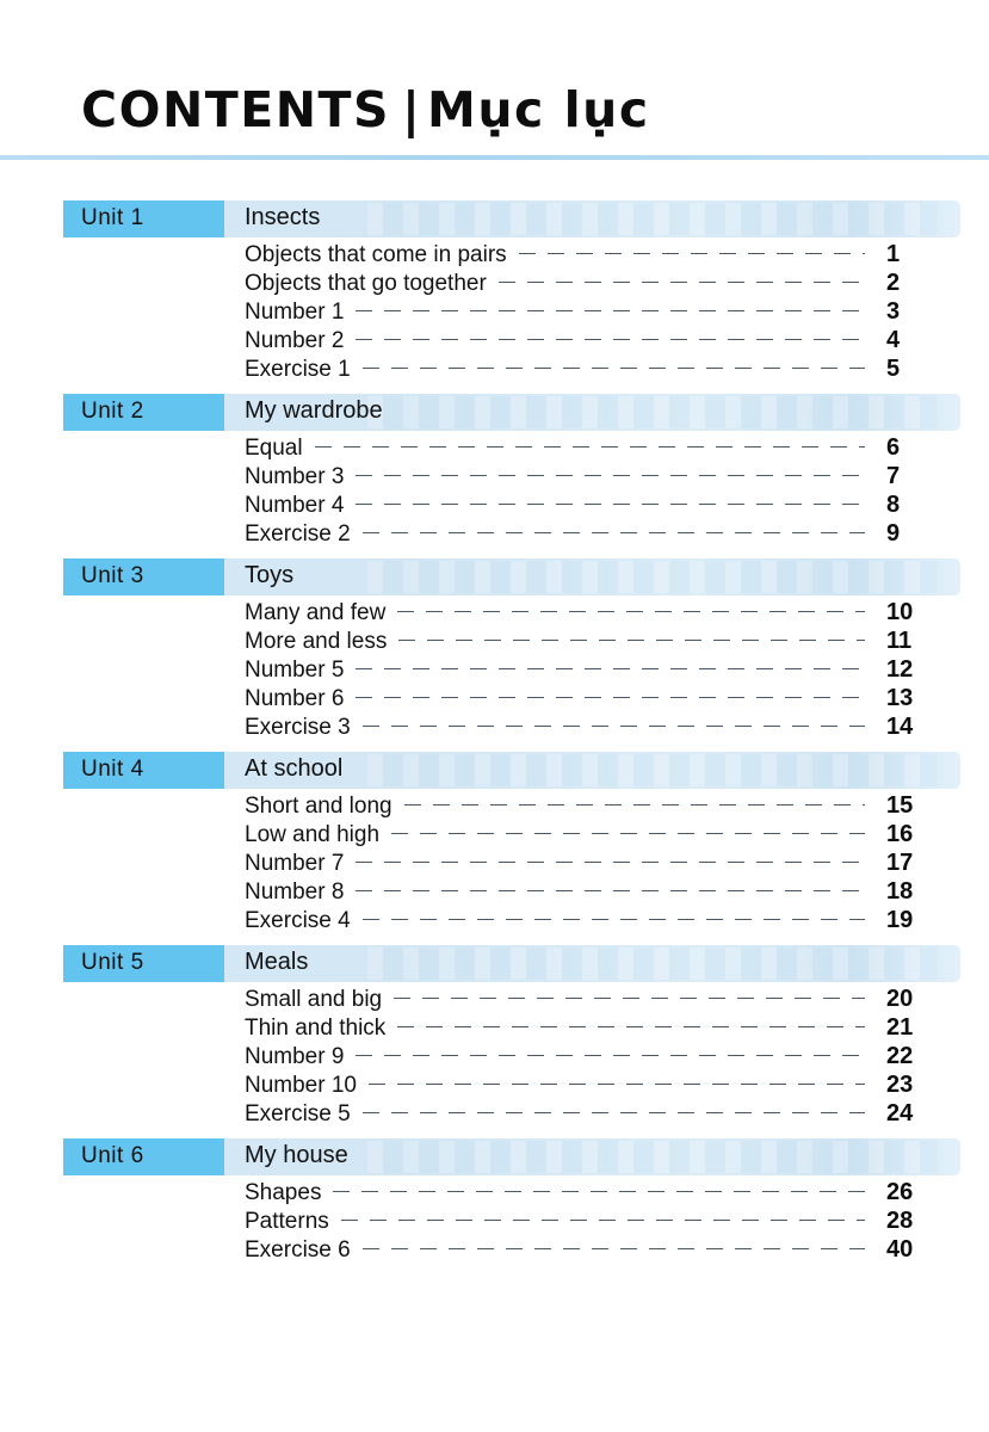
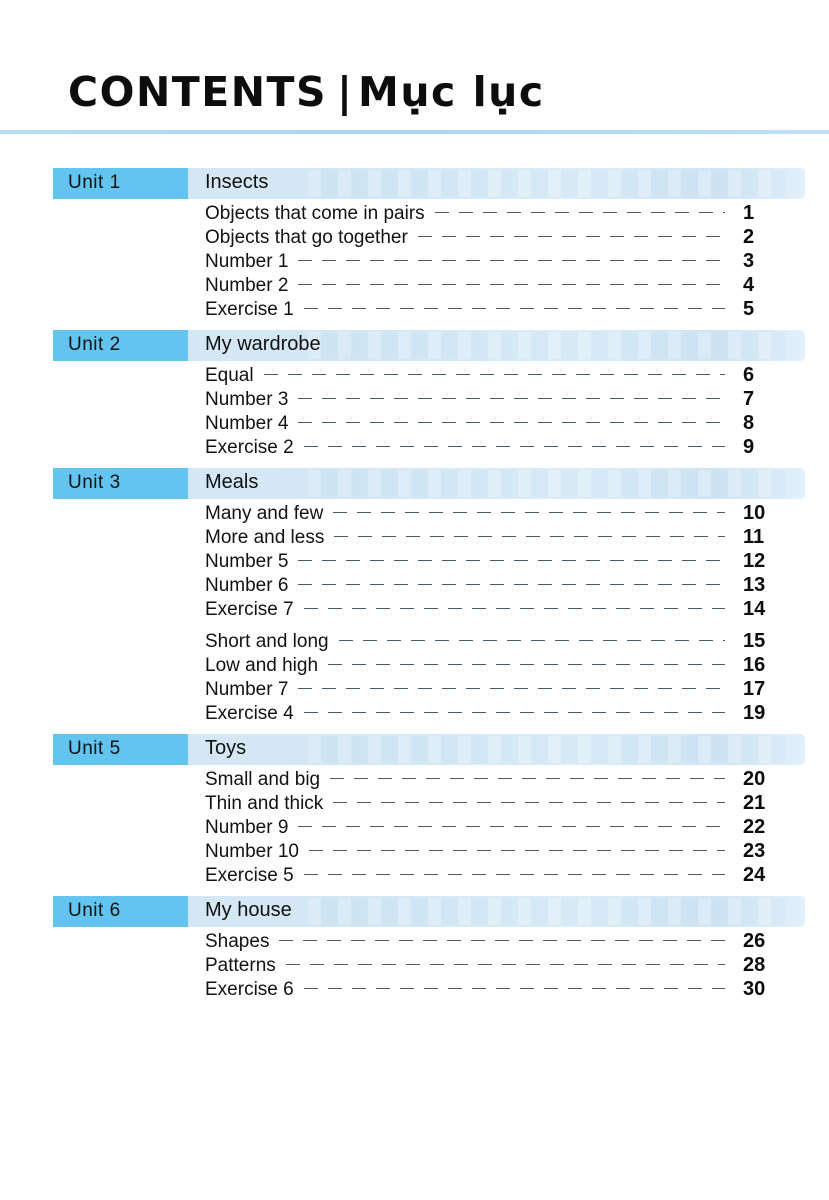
  CONTENTS | Mục lục
  Unit 1
  Insects
  Objects that come in pairs
  1
  Objects that go together
  2
  Number 1
  3
  Number 2
  4
  Exercise 1
  5
  Unit 2
  My wardrobe
  Equal
  6
  Number 3
  7
  Number 4
  8
  Exercise 2
  9
  Unit 3
- Toys
+ Meals
  Many and few
  10
  More and less
  11
  Number 5
  12
  Number 6
  13
- Exercise 3
+ Exercise 7
  14
- Unit 4
- At school
  Short and long
  15
  Low and high
  16
  Number 7
  17
- Number 8
- 18
  Exercise 4
  19
  Unit 5
- Meals
+ Toys
  Small and big
  20
  Thin and thick
  21
  Number 9
  22
  Number 10
  23
  Exercise 5
  24
  Unit 6
  My house
  Shapes
  26
  Patterns
  28
  Exercise 6
- 40
+ 30
